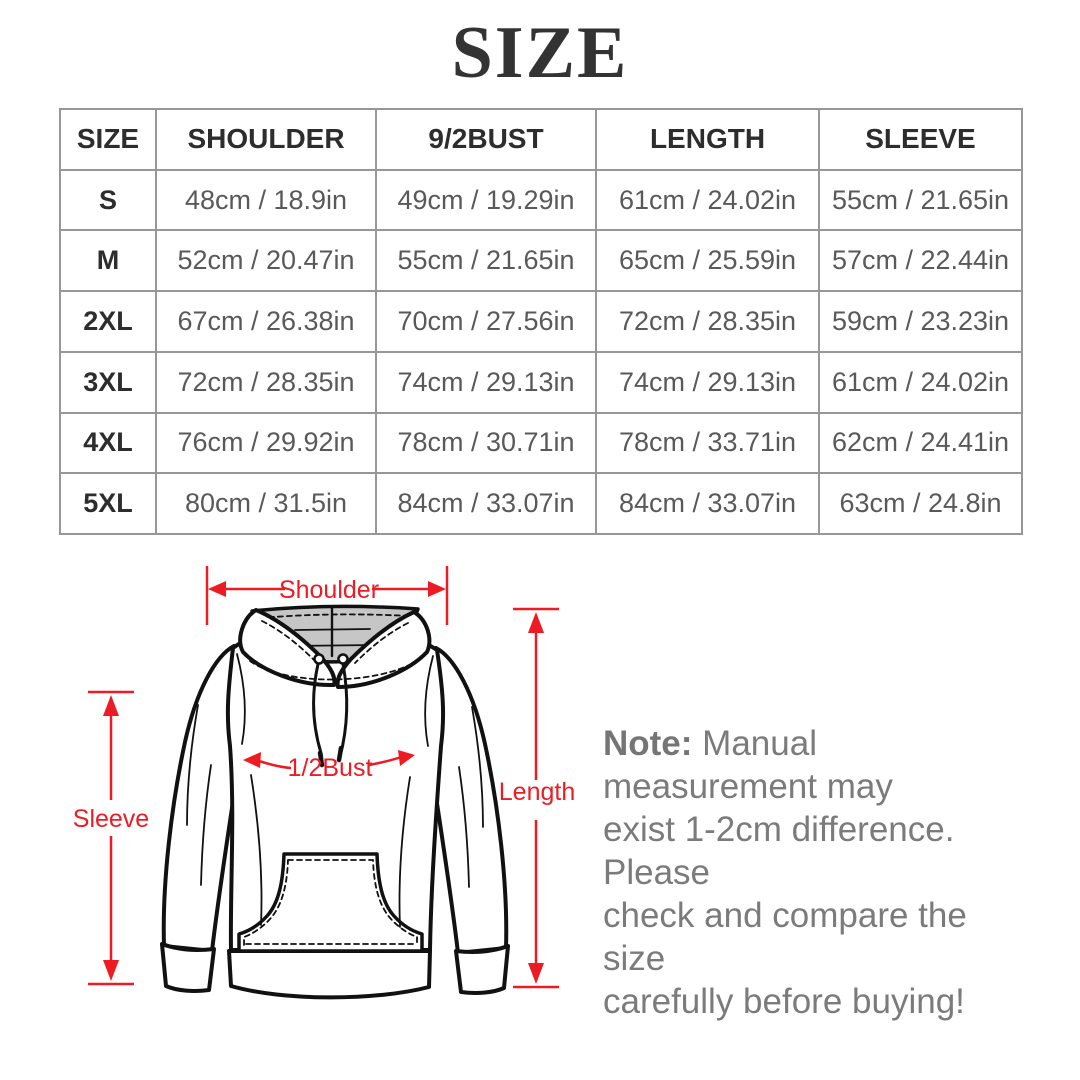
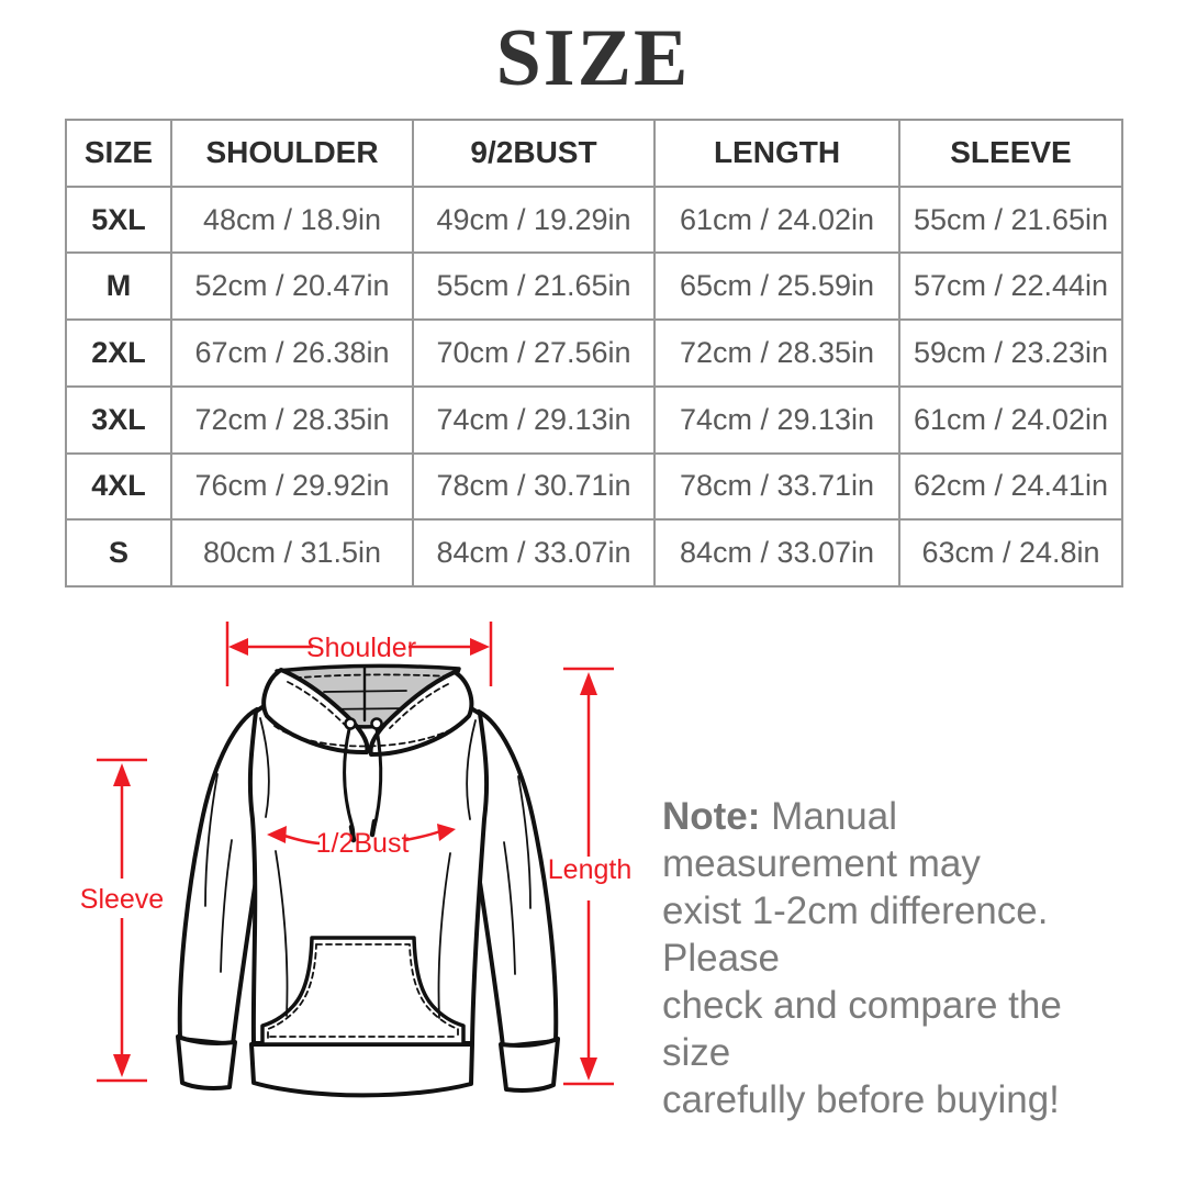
  SIZE
  SIZE	SHOULDER	9/2BUST	LENGTH	SLEEVE
- S	48cm / 18.9in	49cm / 19.29in	61cm / 24.02in	55cm / 21.65in
+ 5XL	48cm / 18.9in	49cm / 19.29in	61cm / 24.02in	55cm / 21.65in
  M	52cm / 20.47in	55cm / 21.65in	65cm / 25.59in	57cm / 22.44in
  2XL	67cm / 26.38in	70cm / 27.56in	72cm / 28.35in	59cm / 23.23in
  3XL	72cm / 28.35in	74cm / 29.13in	74cm / 29.13in	61cm / 24.02in
  4XL	76cm / 29.92in	78cm / 30.71in	78cm / 33.71in	62cm / 24.41in
- 5XL	80cm / 31.5in	84cm / 33.07in	84cm / 33.07in	63cm / 24.8in
+ S	80cm / 31.5in	84cm / 33.07in	84cm / 33.07in	63cm / 24.8in
  Shoulder
  1/2Bust
  Length
  Sleeve
  Note: Manual measurement may
  exist 1-2cm difference. Please
  check and compare the size
  carefully before buying!
